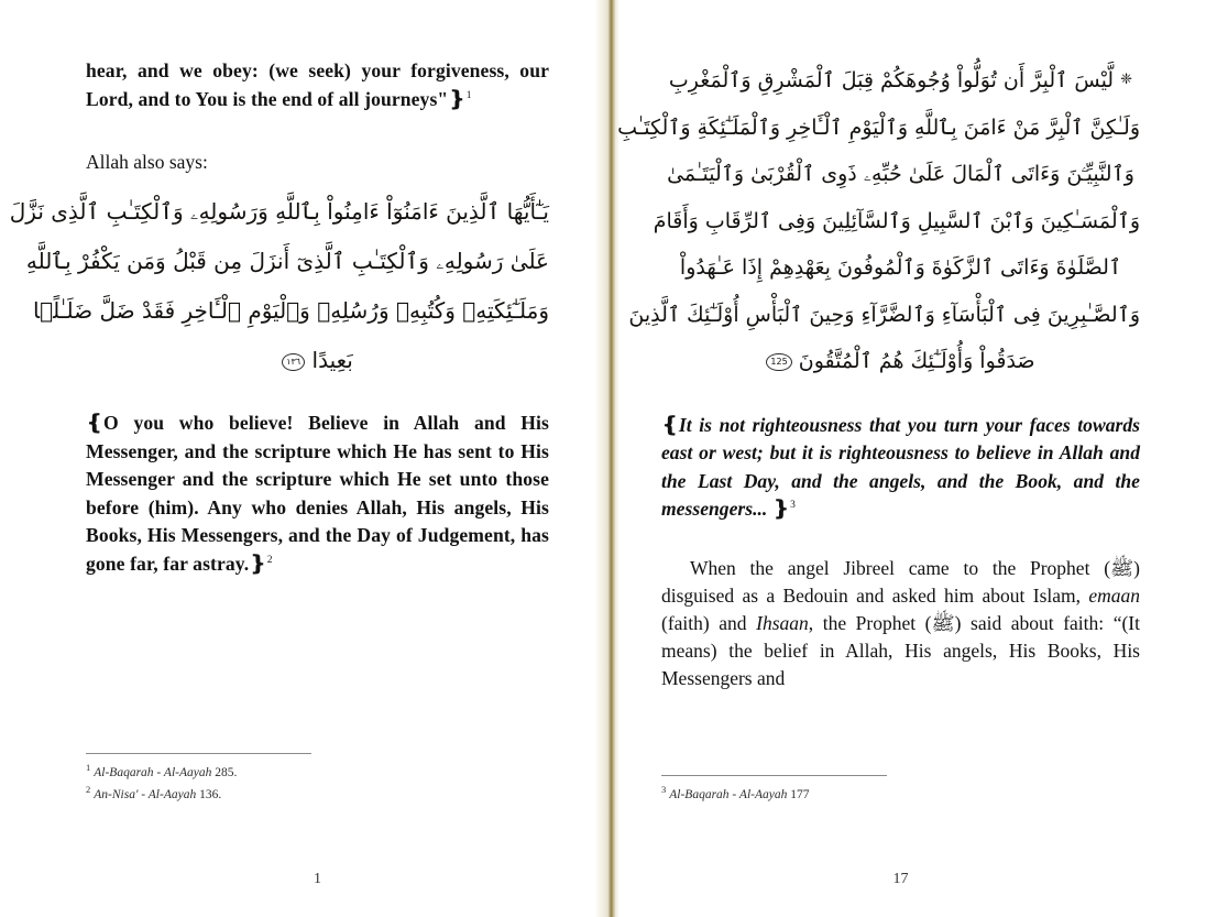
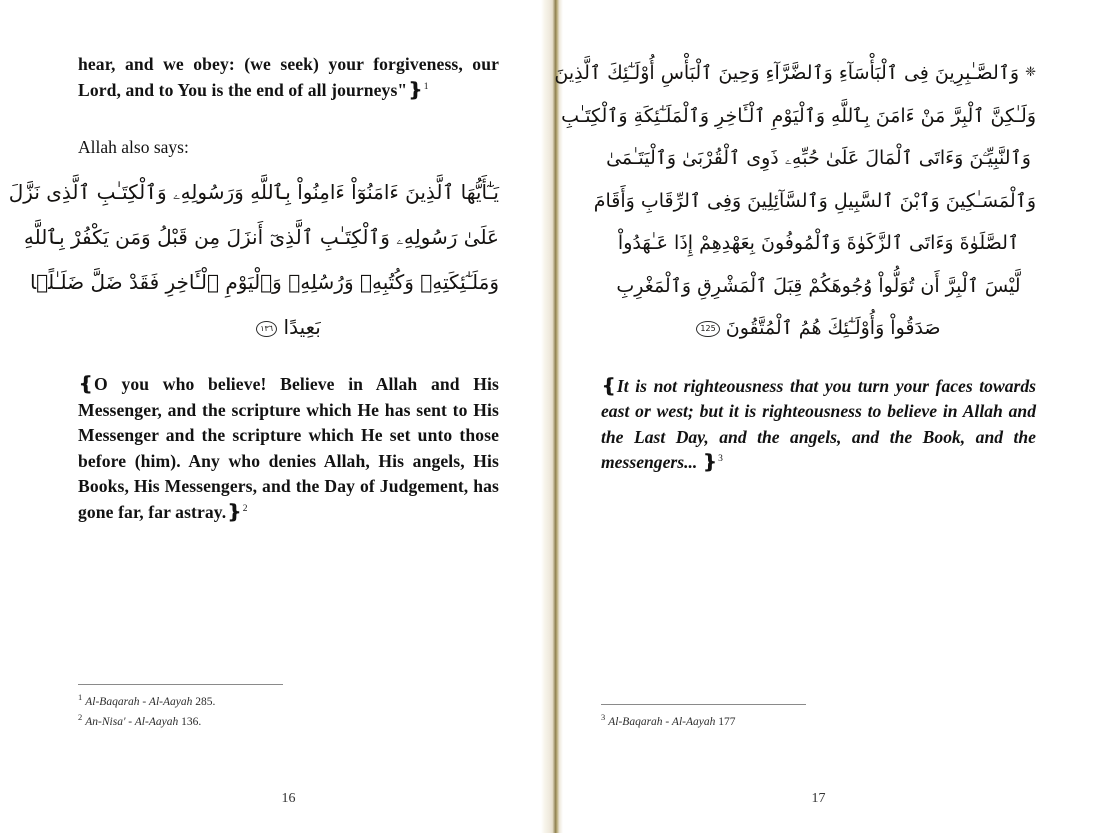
  hear, and we obey: (we seek) your forgiveness, our Lord, and to You is the end of all journeys"❵1
  Allah also says:
  يَـٰٓأَيُّهَا ٱلَّذِينَ ءَامَنُوٓاْ ءَامِنُواْ بِٱللَّهِ وَرَسُولِهِۦ وَٱلْكِتَـٰبِ ٱلَّذِى نَزَّلَ
  عَلَىٰ رَسُولِهِۦ وَٱلْكِتَـٰبِ ٱلَّذِىٓ أَنزَلَ مِن قَبْلُ وَمَن يَكْفُرْ بِٱللَّهِ
  وَمَلَـٰٓئِكَتِهِۦ وَكُتُبِهِۦ وَرُسُلِهِۦ وَٱلْيَوْمِ ٱلْـَٔاخِرِ فَقَدْ ضَلَّ ضَلَـٰلًۢا
  بَعِيدًا ١٣٦
  ❴O you who believe! Believe in Allah and His Messenger, and the scripture which He has sent to His Messenger and the scripture which He set unto those before (him). Any who denies Allah, His angels, His Books, His Messengers, and the Day of Judgement, has gone far, far astray.❵2
  1 Al-Baqarah - Al-Aayah 285.
  2 An-Nisa' - Al-Aayah 136.
- 1
+ 16
- ❈ لَّيْسَ ٱلْبِرَّ أَن تُوَلُّواْ وُجُوهَكُمْ قِبَلَ ٱلْمَشْرِقِ وَٱلْمَغْرِبِ
+ ❈ وَٱلصَّـٰبِرِينَ فِى ٱلْبَأْسَآءِ وَٱلضَّرَّآءِ وَحِينَ ٱلْبَأْسِ أُوْلَـٰٓئِكَ ٱلَّذِينَ
  وَلَـٰكِنَّ ٱلْبِرَّ مَنْ ءَامَنَ بِٱللَّهِ وَٱلْيَوْمِ ٱلْـَٔاخِرِ وَٱلْمَلَـٰٓئِكَةِ وَٱلْكِتَـٰبِ
  وَٱلنَّبِيِّـۧنَ وَءَاتَى ٱلْمَالَ عَلَىٰ حُبِّهِۦ ذَوِى ٱلْقُرْبَىٰ وَٱلْيَتَـٰمَىٰ
  وَٱلْمَسَـٰكِينَ وَٱبْنَ ٱلسَّبِيلِ وَٱلسَّآئِلِينَ وَفِى ٱلرِّقَابِ وَأَقَامَ
  ٱلصَّلَوٰةَ وَءَاتَى ٱلزَّكَوٰةَ وَٱلْمُوفُونَ بِعَهْدِهِمْ إِذَا عَـٰهَدُواْ
- وَٱلصَّـٰبِرِينَ فِى ٱلْبَأْسَآءِ وَٱلضَّرَّآءِ وَحِينَ ٱلْبَأْسِ أُوْلَـٰٓئِكَ ٱلَّذِينَ
+ لَّيْسَ ٱلْبِرَّ أَن تُوَلُّواْ وُجُوهَكُمْ قِبَلَ ٱلْمَشْرِقِ وَٱلْمَغْرِبِ
  صَدَقُواْ وَأُوْلَـٰٓئِكَ هُمُ ٱلْمُتَّقُونَ 125
  ❴It is not righteousness that you turn your faces towards east or west; but it is righteousness to believe in Allah and the Last Day, and the angels, and the Book, and the messengers... ❵3
- When the angel Jibreel came to the Prophet (ﷺ) disguised as a Bedouin and asked him about Islam, emaan (faith) and Ihsaan, the Prophet (ﷺ) said about faith: “(It means) the belief in Allah, His angels, His Books, His Messengers and
  3 Al-Baqarah - Al-Aayah 177
  17
